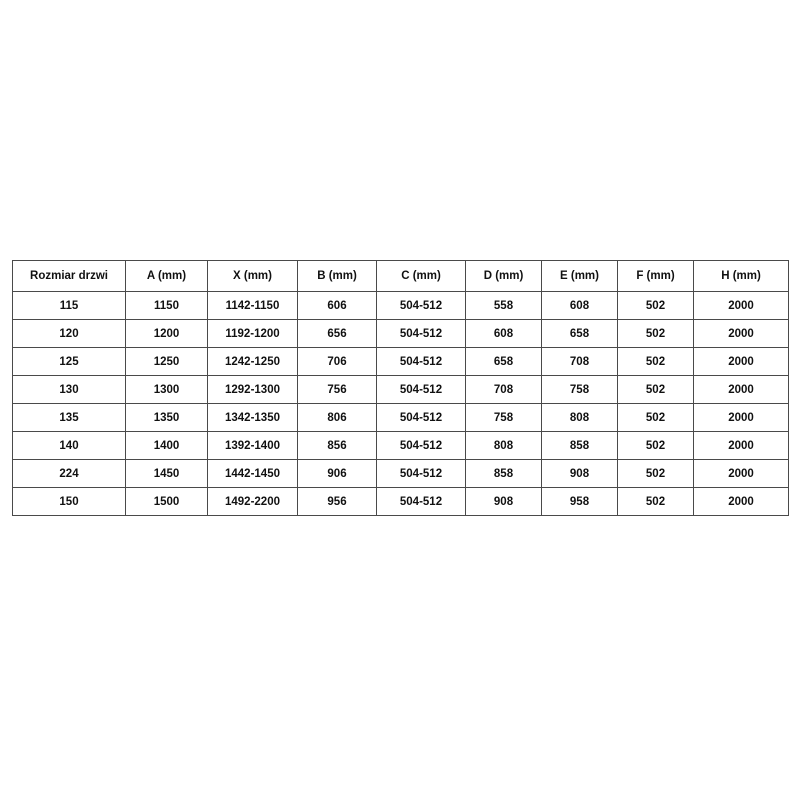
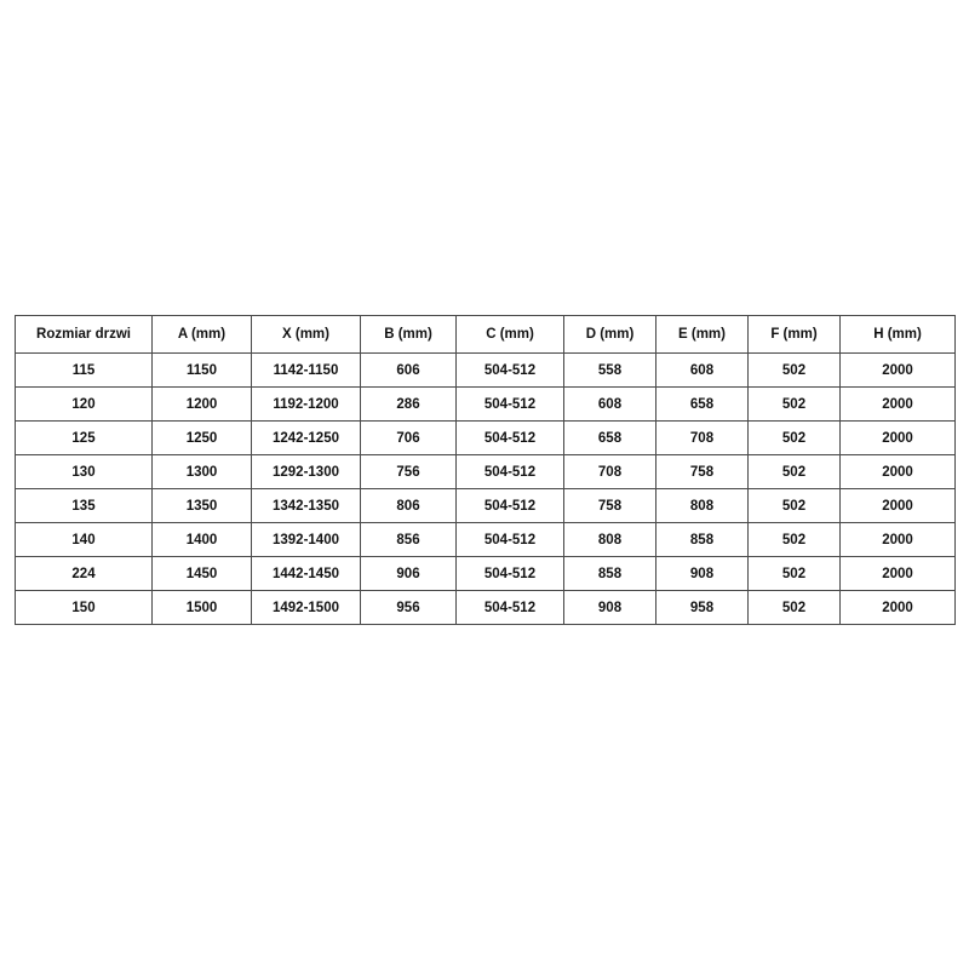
  Rozmiar drzwi	A (mm)	X (mm)	B (mm)	C (mm)	D (mm)	E (mm)	F (mm)	H (mm)
  115	1150	1142-1150	606	504-512	558	608	502	2000
- 120	1200	1192-1200	656	504-512	608	658	502	2000
+ 120	1200	1192-1200	286	504-512	608	658	502	2000
  125	1250	1242-1250	706	504-512	658	708	502	2000
  130	1300	1292-1300	756	504-512	708	758	502	2000
  135	1350	1342-1350	806	504-512	758	808	502	2000
  140	1400	1392-1400	856	504-512	808	858	502	2000
  224	1450	1442-1450	906	504-512	858	908	502	2000
- 150	1500	1492-2200	956	504-512	908	958	502	2000
+ 150	1500	1492-1500	956	504-512	908	958	502	2000
